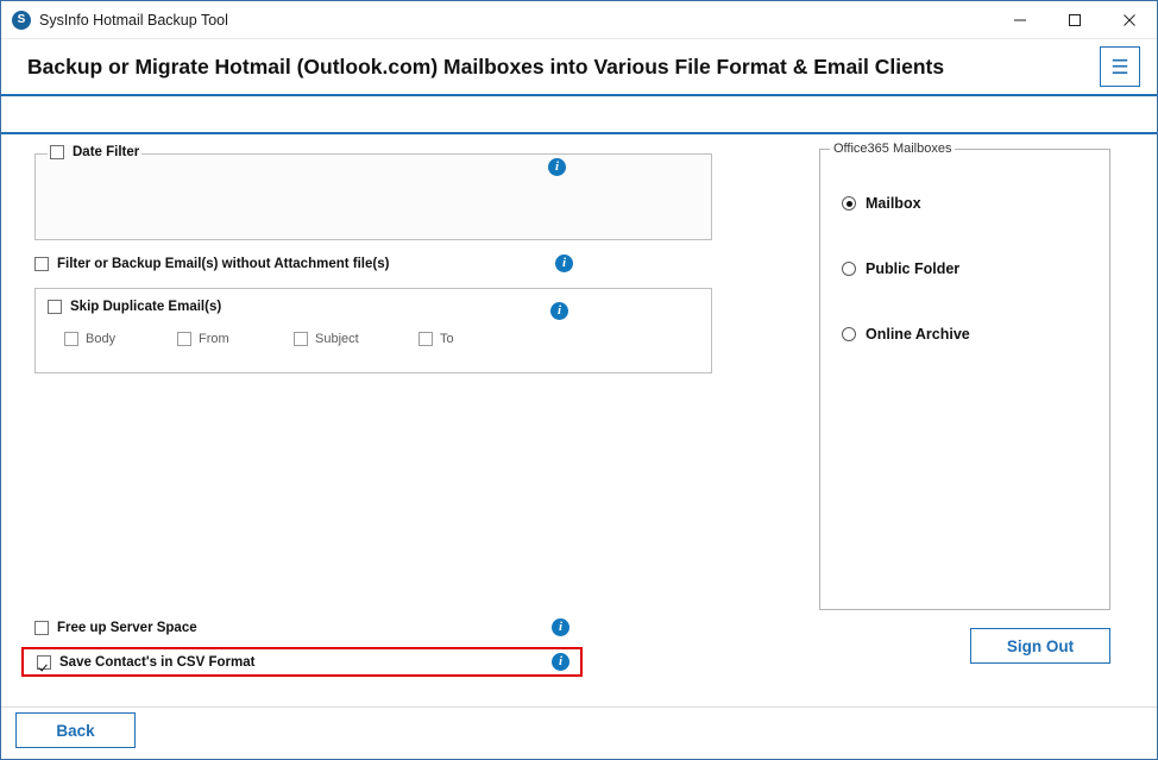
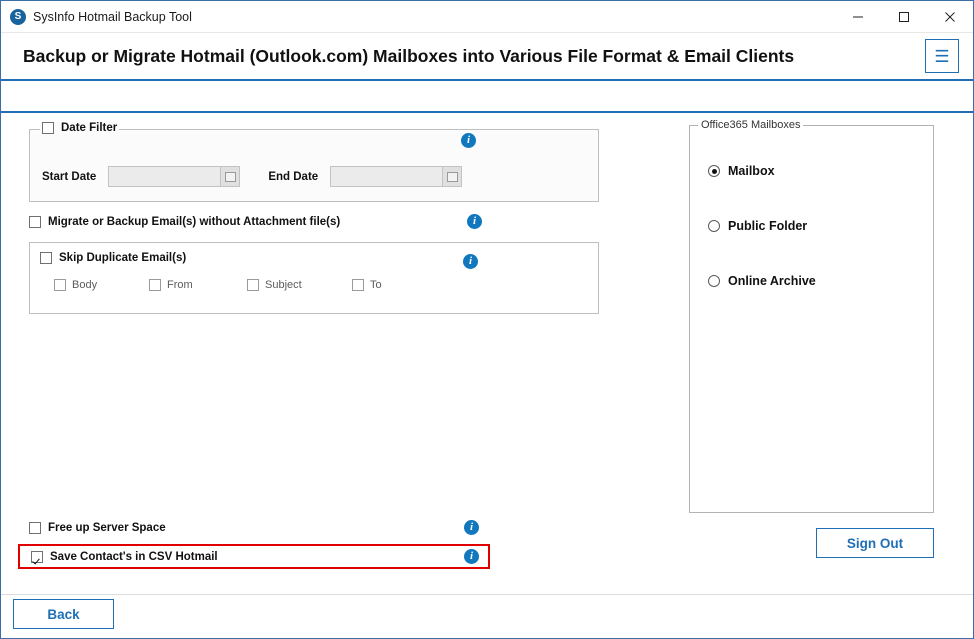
  S
  SysInfo Hotmail Backup Tool
  Backup or Migrate Hotmail (Outlook.com) Mailboxes into Various File Format & Email Clients
  ☰
  Date Filter
  i
+ Start Date
+ End Date
- Filter or Backup Email(s) without Attachment file(s)
+ Migrate or Backup Email(s) without Attachment file(s)
  i
  Skip Duplicate Email(s)
  i
  Body
  From
  Subject
  To
  Free up Server Space
  i
- Save Contact's in CSV Format
+ Save Contact's in CSV Hotmail
  i
  Office365 Mailboxes
  Mailbox
  Public Folder
  Online Archive
  Sign Out
  Back
